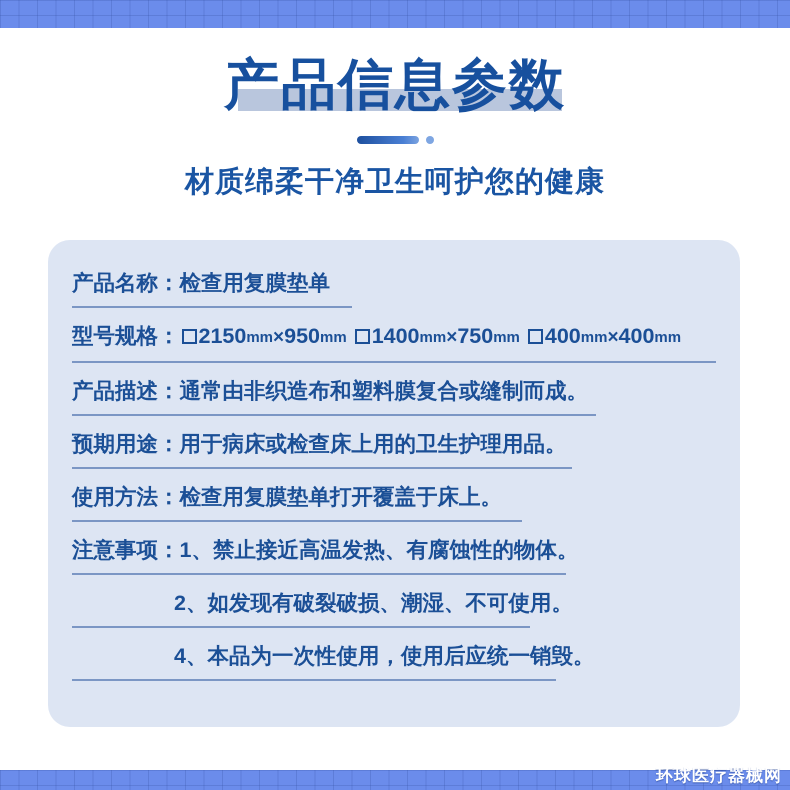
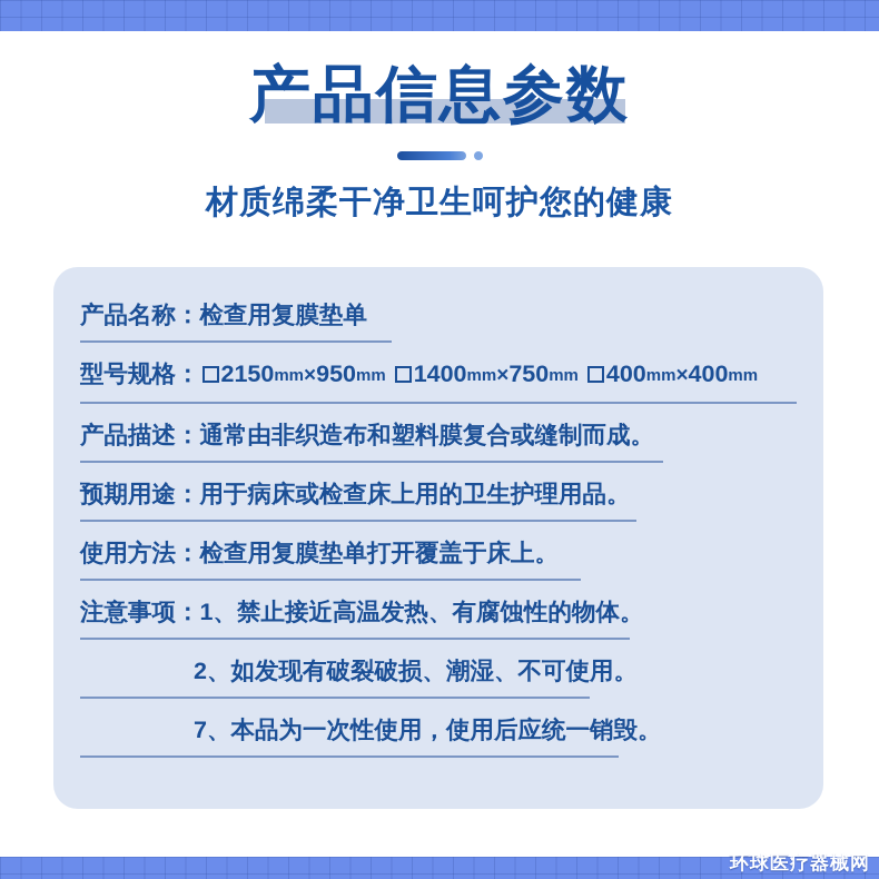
  产品信息参数
  材质绵柔干净卫生呵护您的健康
  产品名称：检查用复膜垫单
  型号规格： 2150mm×950mm 1400mm×750mm 400mm×400mm
  产品描述：通常由非织造布和塑料膜复合或缝制而成。
  预期用途：用于病床或检查床上用的卫生护理用品。
  使用方法：检查用复膜垫单打开覆盖于床上。
  注意事项：1、禁止接近高温发热、有腐蚀性的物体。
  2、如发现有破裂破损、潮湿、不可使用。
- 4、本品为一次性使用，使用后应统一销毁。
+ 7、本品为一次性使用，使用后应统一销毁。
  环球医疗器械网
